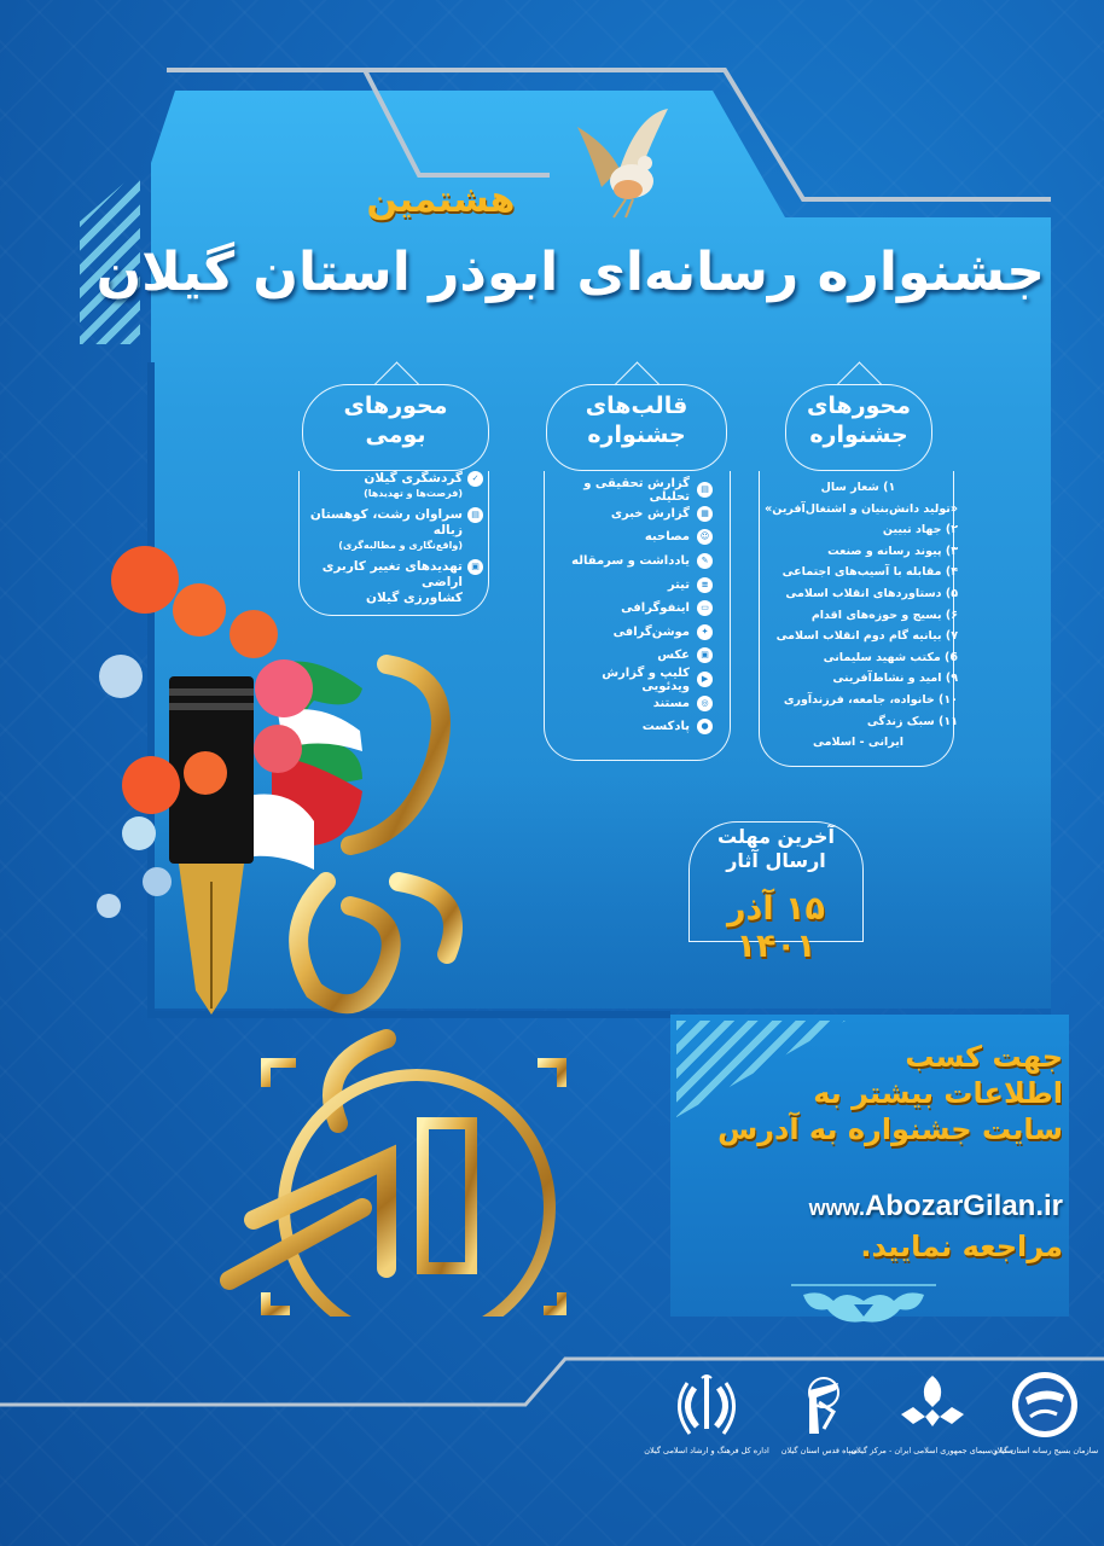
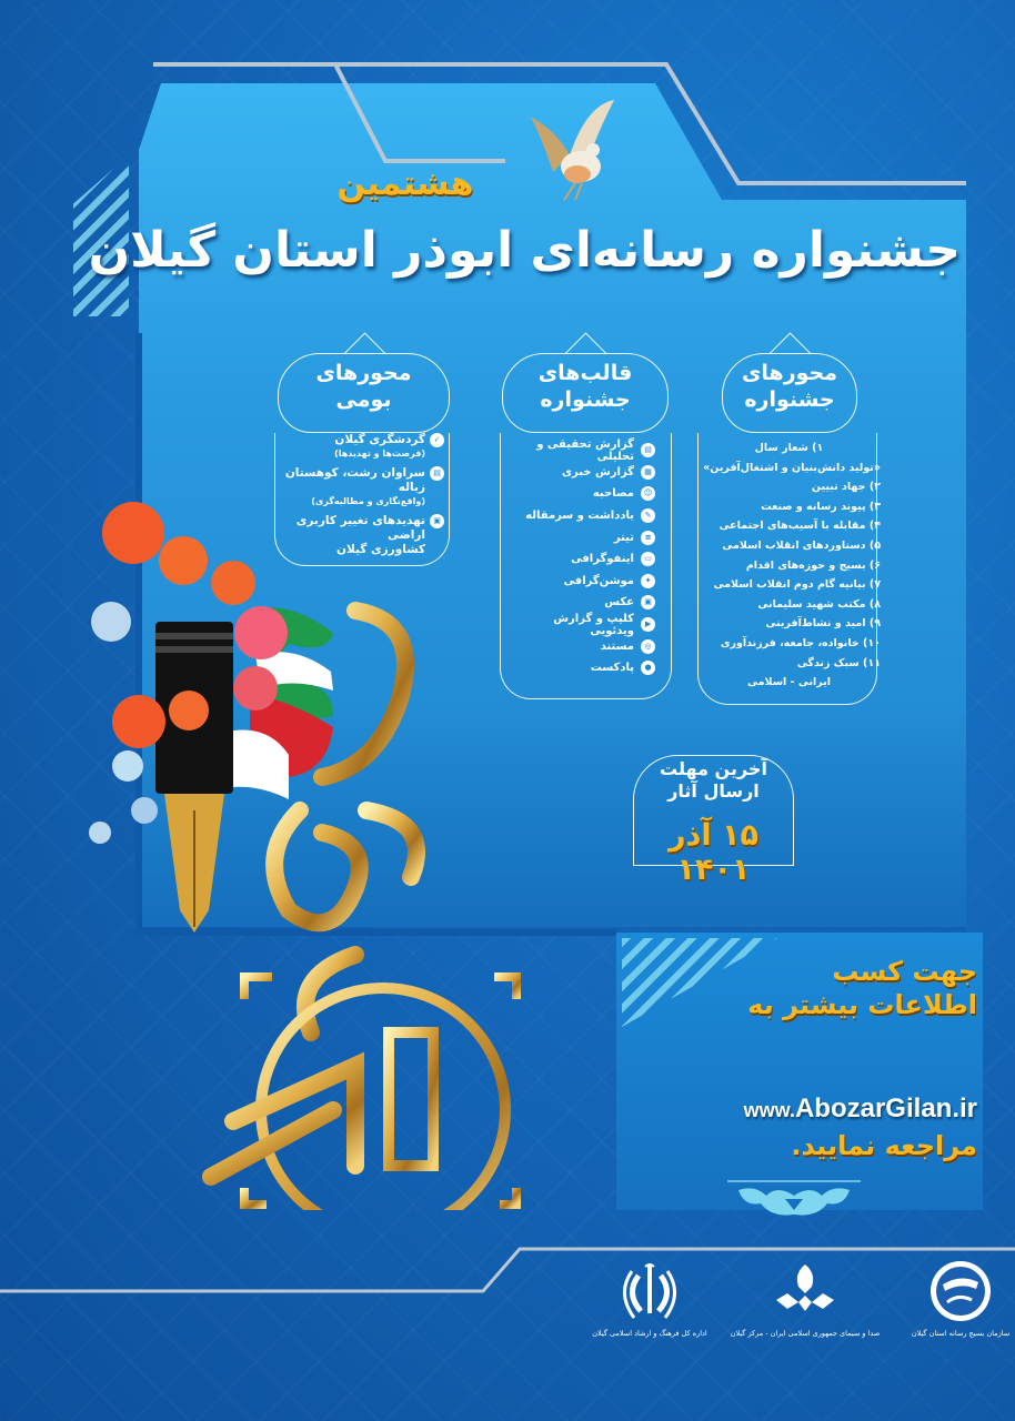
  هشتمین
  جشنواره رسانه‌ای ابوذر استان گیلان
  محورهای
  جشنواره
  ۱) شعار سال
  «تولید دانش‌بنیان و اشتغال‌آفرین»
  ۲) جهاد تبیین
  ۳) پیوند رسانه و صنعت
  ۴) مقابله با آسیب‌های اجتماعی
  ۵) دستاوردهای انقلاب اسلامی
  ۶) بسیج و حوزه‌های اقدام
  ۷) بیانیه گام دوم انقلاب اسلامی
- 6) مکتب شهید سلیمانی
+ ۸) مکتب شهید سلیمانی
  ۹) امید و نشاط‌آفرینی
  ۱۰) خانواده، جامعه، فرزندآوری
  ۱۱) سبک زندگی
  ایرانی - اسلامی
  قالب‌های
  جشنواره
  ▤
  گزارش تحقیقی و تحلیلی
  ▦
  گزارش خبری
  ☺
  مصاحبه
  ✎
  یادداشت و سرمقاله
  ≡
  تیتر
  ▭
  اینفوگرافی
  ✦
  موشن‌گرافی
  ▣
  عکس
  ▶
  کلیپ و گزارش ویدئویی
  ◎
  مستند
  ●
  پادکست
  محورهای
  بومی
  ✓
  گردشگری گیلان
  (فرصت‌ها و تهدیدها)
  ▤
  سراوان رشت، کوهستان زباله
  (واقع‌نگاری و مطالبه‌گری)
  ▣
  تهدیدهای تغییر کاربری اراضی
  کشاورزی گیلان
  آخرین مهلت
  ارسال آثار
  ۱۵ آذر ۱۴۰۱
  جهت کسب
  اطلاعات بیشتر به
- سایت جشنواره به آدرس
  www.AbozarGilan.ir
  مراجعه نمایید.
  سازمان بسیج رسانه استان گیلان
  صدا و سیمای جمهوری اسلامی ایران - مرکز گیلان
- سپاه قدس استان گیلان
  اداره کل فرهنگ و ارشاد اسلامی گیلان
